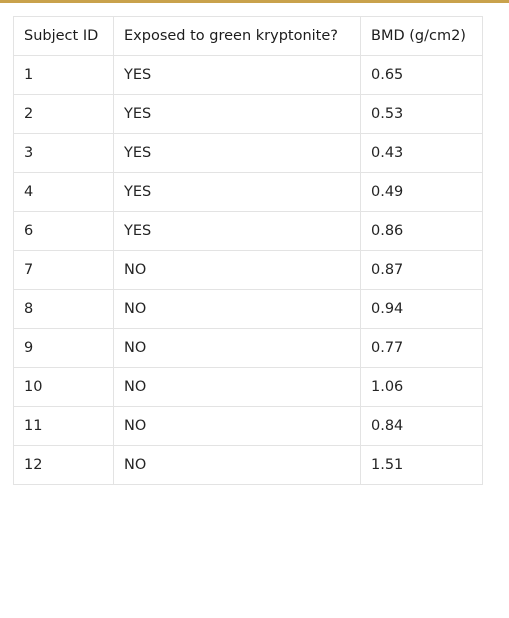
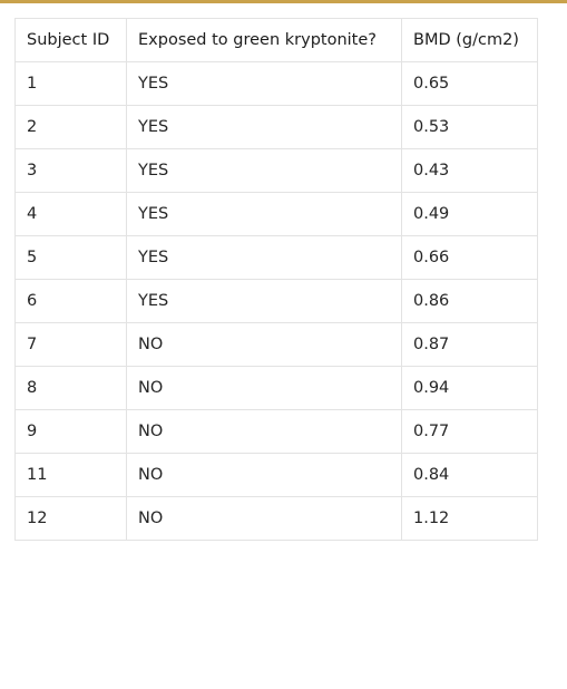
  Subject ID	Exposed to green kryptonite?	BMD (g/cm2)
  1	YES	0.65
  2	YES	0.53
  3	YES	0.43
  4	YES	0.49
+ 5	YES	0.66
  6	YES	0.86
  7	NO	0.87
  8	NO	0.94
  9	NO	0.77
- 10	NO	1.06
  11	NO	0.84
- 12	NO	1.51
+ 12	NO	1.12
